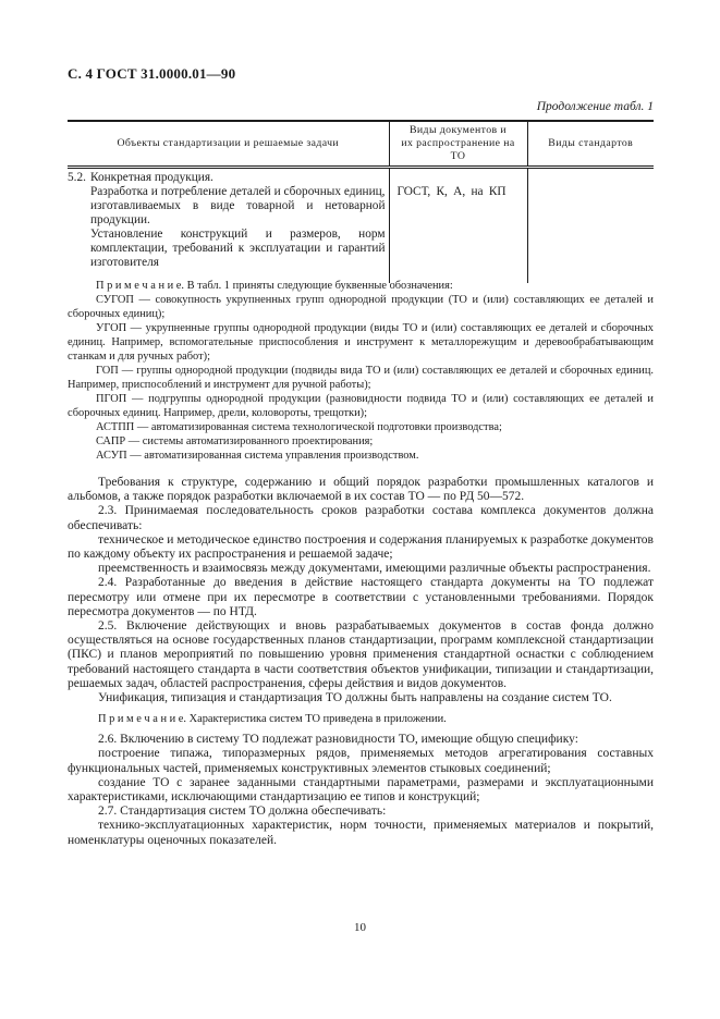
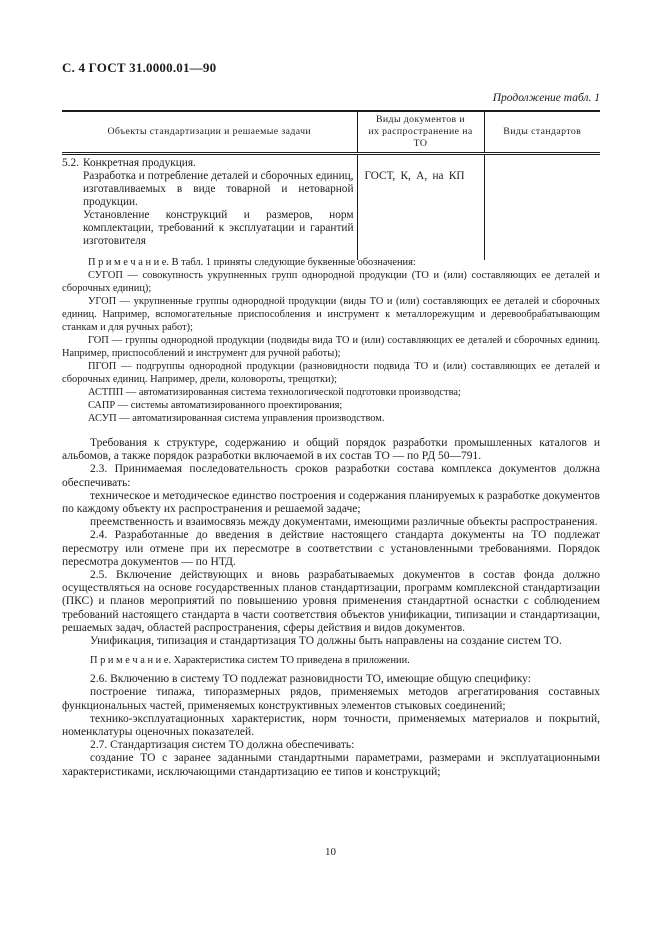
  С. 4 ГОСТ 31.0000.01—90
  Продолжение табл. 1
  Объекты стандартизации и решаемые задачи	Виды документов и их распространение на ТО	Виды стандартов
  5.2. Конкретная продукция.Разработка и потребление деталей и сборочных единиц, изготавливаемых в виде товарной и нетоварной продукции.Установление конструкций и размеров, норм комплектации, требований к эксплуатации и гарантий изготовителя	ГОСТ, К, А, на КП
  П р и м е ч а н и е. В табл. 1 приняты следующие буквенные обозначения:
  СУГОП — совокупность укрупненных групп однородной продукции (ТО и (или) составляющих ее деталей и сборочных единиц);
  УГОП — укрупненные группы однородной продукции (виды ТО и (или) составляющих ее деталей и сборочных единиц. Например, вспомогательные приспособления и инструмент к металлорежущим и деревообрабатывающим станкам и для ручных работ);
  ГОП — группы однородной продукции (подвиды вида ТО и (или) составляющих ее деталей и сборочных единиц. Например, приспособлений и инструмент для ручной работы);
  ПГОП — подгруппы однородной продукции (разновидности подвида ТО и (или) составляющих ее деталей и сборочных единиц. Например, дрели, коловороты, трещотки);
  АСТПП — автоматизированная система технологической подготовки производства;
  САПР — системы автоматизированного проектирования;
  АСУП — автоматизированная система управления производством.
- Требования к структуре, содержанию и общий порядок разработки промышленных каталогов и альбомов, а также порядок разработки включаемой в их состав ТО — по РД 50—572.
+ Требования к структуре, содержанию и общий порядок разработки промышленных каталогов и альбомов, а также порядок разработки включаемой в их состав ТО — по РД 50—791.
  2.3. Принимаемая последовательность сроков разработки состава комплекса документов должна обеспечивать:
  техническое и методическое единство построения и содержания планируемых к разработке документов по каждому объекту их распространения и решаемой задаче;
  преемственность и взаимосвязь между документами, имеющими различные объекты распространения.
  2.4. Разработанные до введения в действие настоящего стандарта документы на ТО подлежат пересмотру или отмене при их пересмотре в соответствии с установленными требованиями. Порядок пересмотра документов — по НТД.
  2.5. Включение действующих и вновь разрабатываемых документов в состав фонда должно осуществляться на основе государственных планов стандартизации, программ комплексной стандартизации (ПКС) и планов мероприятий по повышению уровня применения стандартной оснастки с соблюдением требований настоящего стандарта в части соответствия объектов унификации, типизации и стандартизации, решаемых задач, областей распространения, сферы действия и видов документов.
  Унификация, типизация и стандартизация ТО должны быть направлены на создание систем ТО.
  П р и м е ч а н и е. Характеристика систем ТО приведена в приложении.
  2.6. Включению в систему ТО подлежат разновидности ТО, имеющие общую специфику:
  построение типажа, типоразмерных рядов, применяемых методов агрегатирования составных функциональных частей, применяемых конструктивных элементов стыковых соединений;
- создание ТО с заранее заданными стандартными параметрами, размерами и эксплуатационными характеристиками, исключающими стандартизацию ее типов и конструкций;
+ технико-эксплуатационных характеристик, норм точности, применяемых материалов и покрытий, номенклатуры оценочных показателей.
  2.7. Стандартизация систем ТО должна обеспечивать:
- технико-эксплуатационных характеристик, норм точности, применяемых материалов и покрытий, номенклатуры оценочных показателей.
+ создание ТО с заранее заданными стандартными параметрами, размерами и эксплуатационными характеристиками, исключающими стандартизацию ее типов и конструкций;
  10
